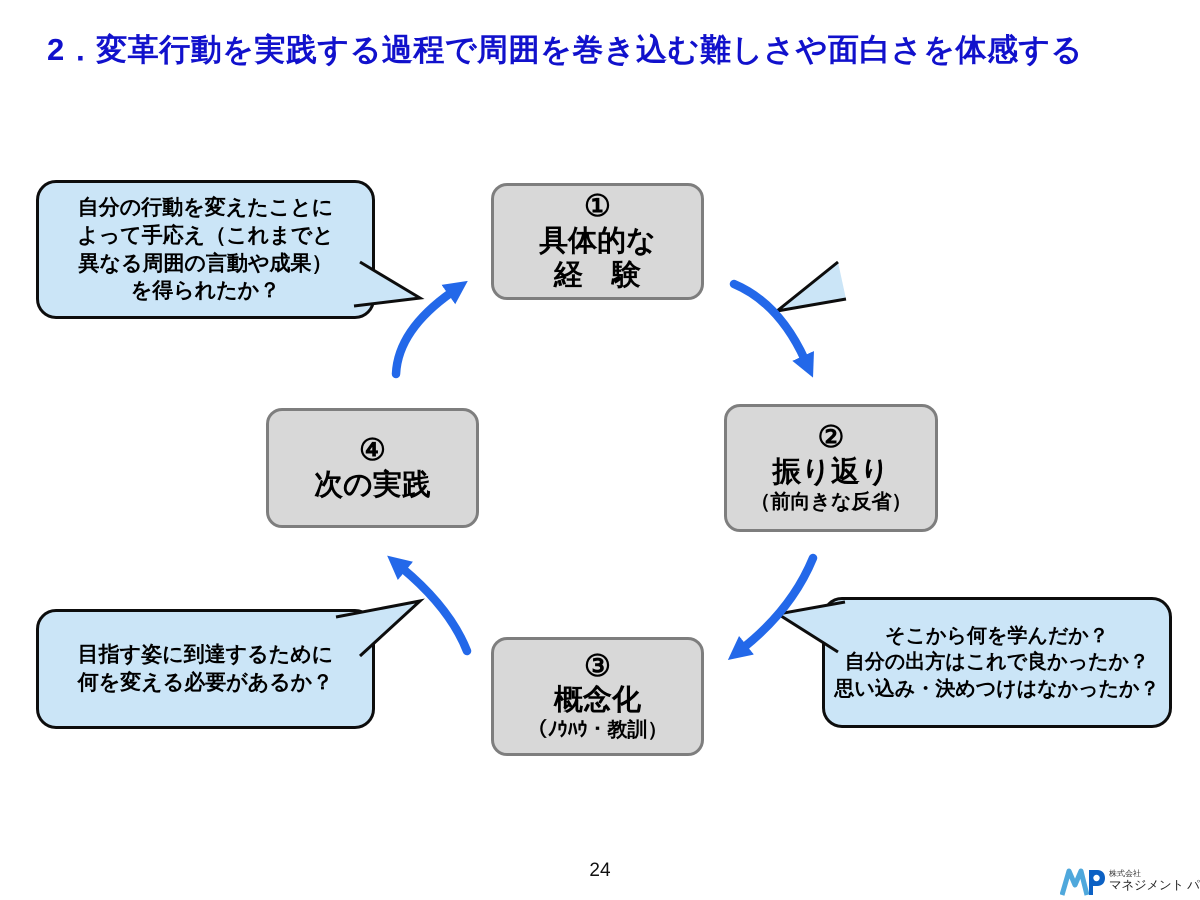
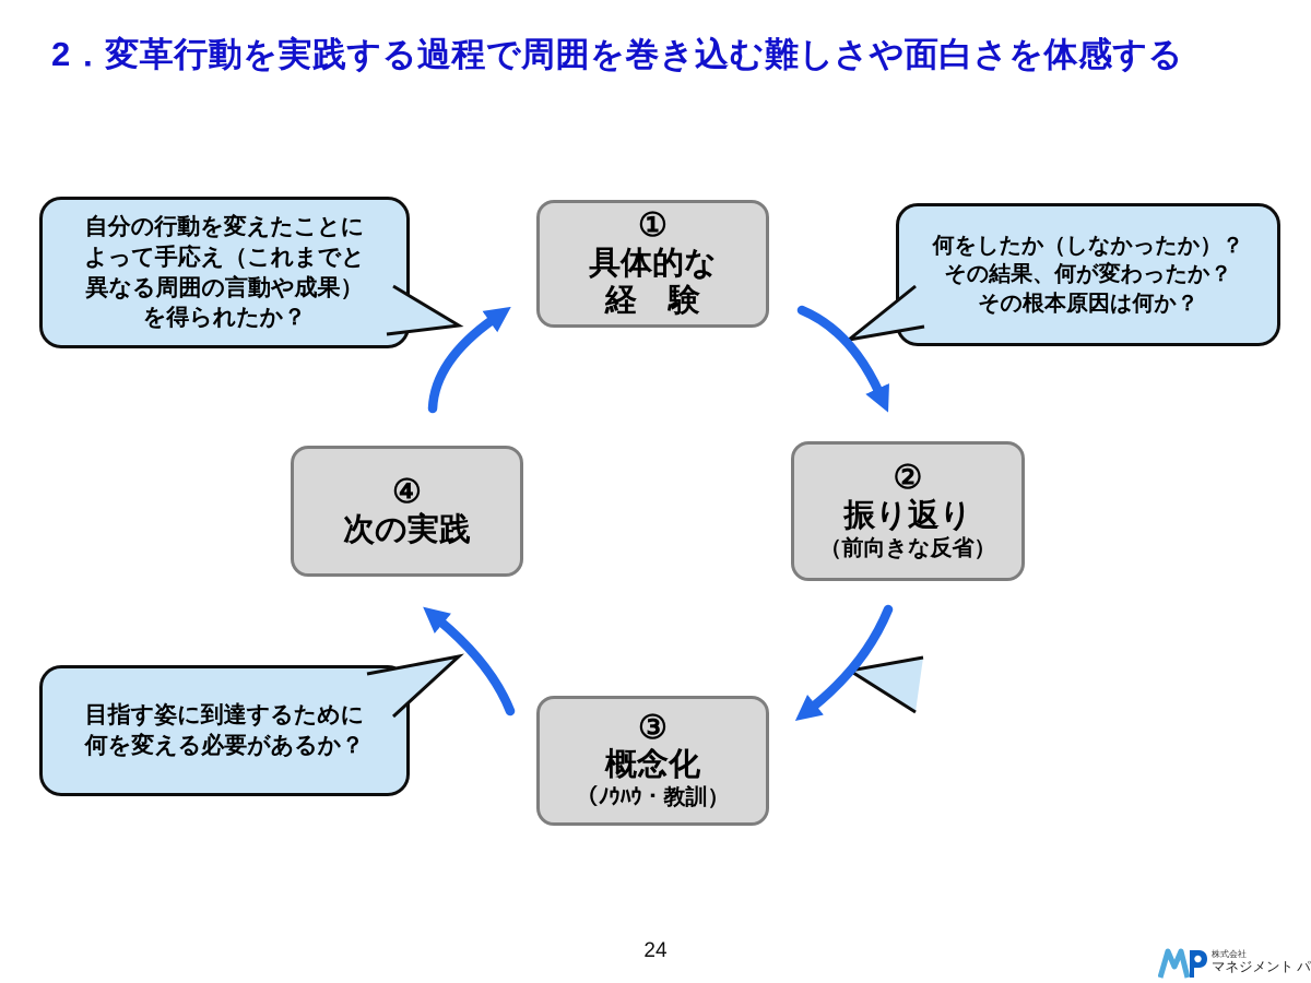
  2．変革行動を実践する過程で周囲を巻き込む難しさや面白さを体感する
  自分の行動を変えたことに
  よって手応え（これまでと
  異なる周囲の言動や成果）
  を得られたか？
+ 何をしたか（しなかったか）？
+ その結果、何が変わったか？
+ その根本原因は何か？
  目指す姿に到達するために
  何を変える必要があるか？
- そこから何を学んだか？
- 自分の出方はこれで良かったか？
- 思い込み・決めつけはなかったか？
  ①
  具体的な
  経 験
  ②
  振り返り
  （前向きな反省）
  ③
  概念化
  （ﾉｳﾊｳ・教訓）
  ④
  次の実践
  24
  株式会社
